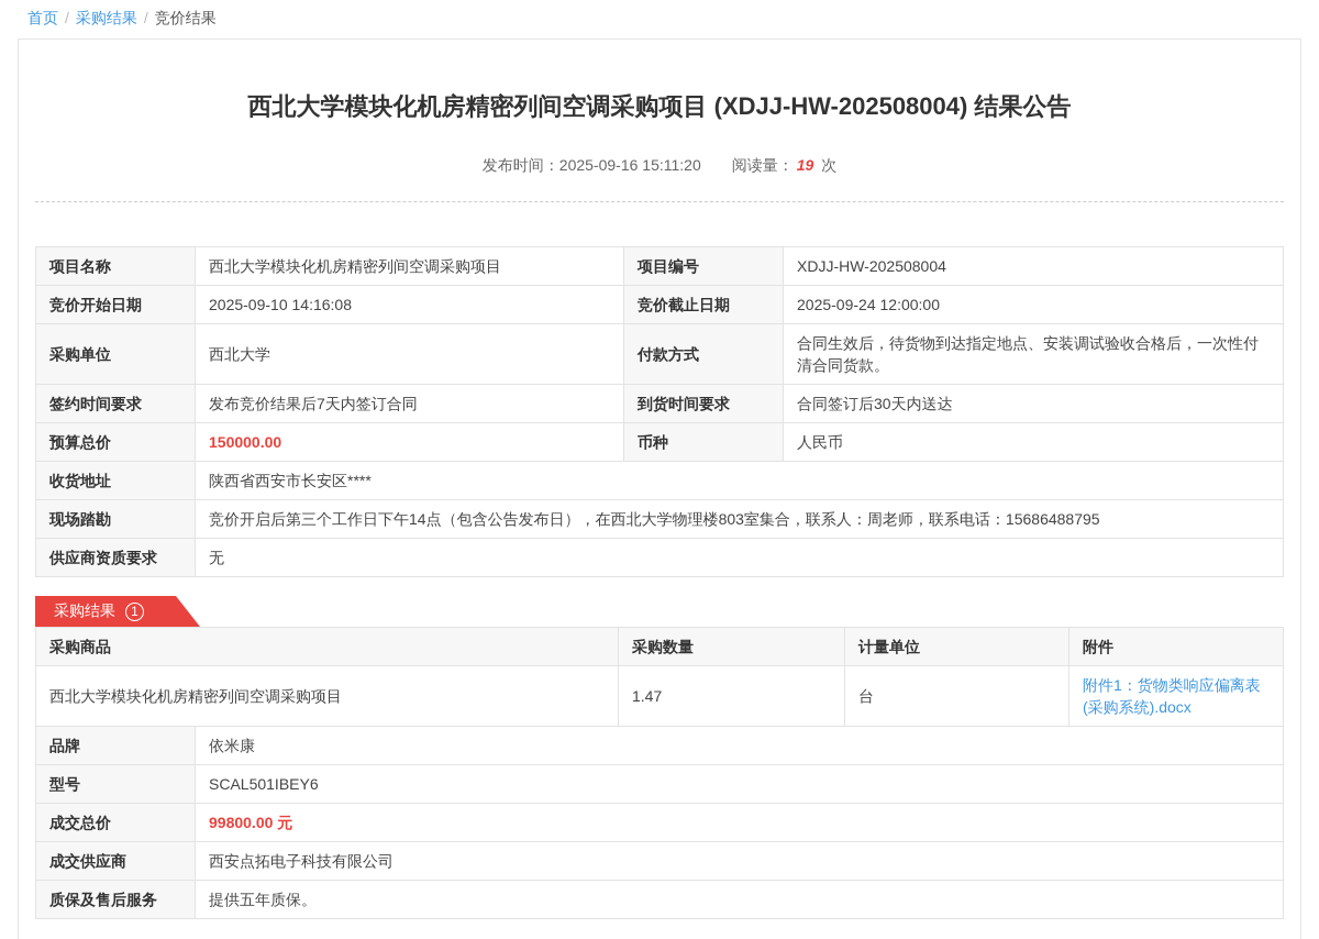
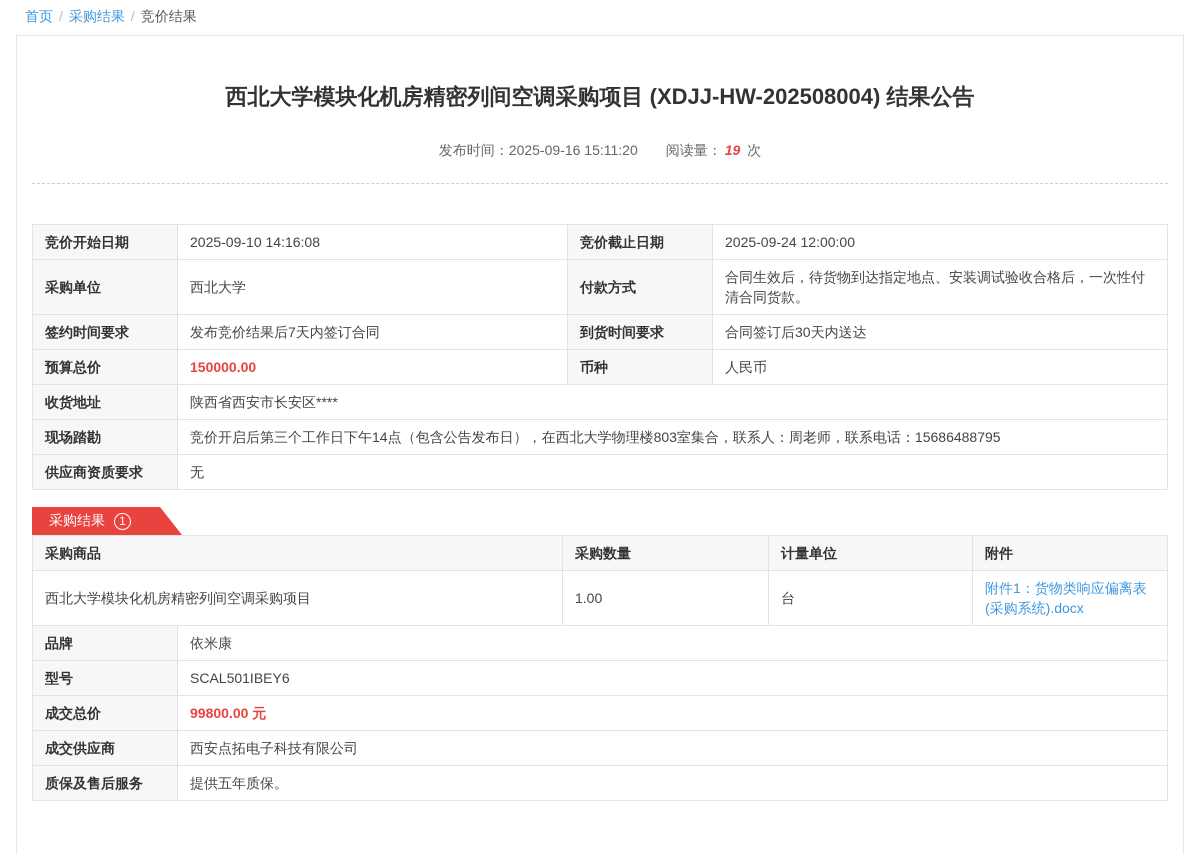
  首页 / 采购结果 / 竞价结果
  西北大学模块化机房精密列间空调采购项目 (XDJJ-HW-202508004) 结果公告
  发布时间：2025-09-16 15:11:20 阅读量： 19 次
- 项目名称	西北大学模块化机房精密列间空调采购项目	项目编号	XDJJ-HW-202508004
  竞价开始日期	2025-09-10 14:16:08	竞价截止日期	2025-09-24 12:00:00
  采购单位	西北大学	付款方式	合同生效后，待货物到达指定地点、安装调试验收合格后，一次性付清合同货款。
  签约时间要求	发布竞价结果后7天内签订合同	到货时间要求	合同签订后30天内送达
  预算总价	150000.00	币种	人民币
  收货地址	陕西省西安市长安区****
  现场踏勘	竞价开启后第三个工作日下午14点（包含公告发布日），在西北大学物理楼803室集合，联系人：周老师，联系电话：15686488795
  供应商资质要求	无
  采购结果
  1
  采购商品	采购数量	计量单位	附件
- 西北大学模块化机房精密列间空调采购项目	1.47	台	附件1：货物类响应偏离表(采购系统).docx
+ 西北大学模块化机房精密列间空调采购项目	1.00	台	附件1：货物类响应偏离表(采购系统).docx
  品牌	依米康
  型号	SCAL501IBEY6
  成交总价	99800.00 元
  成交供应商	西安点拓电子科技有限公司
  质保及售后服务	提供五年质保。
